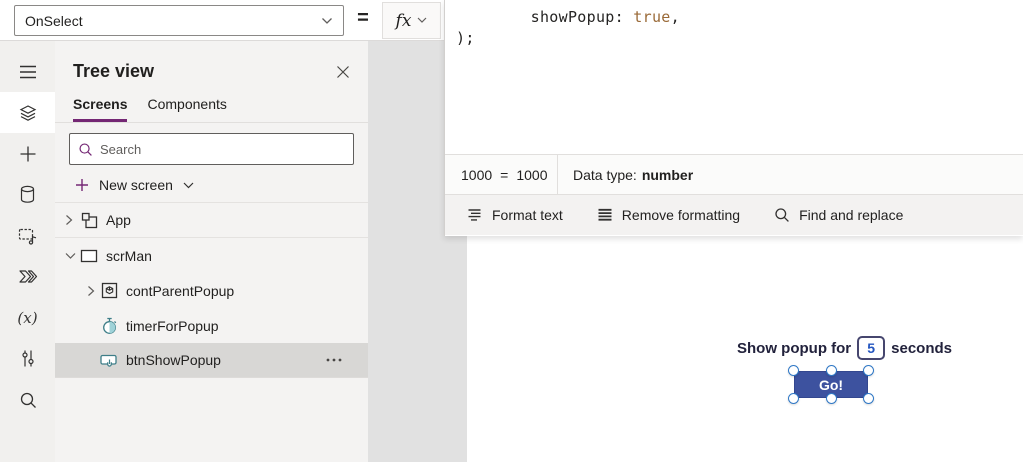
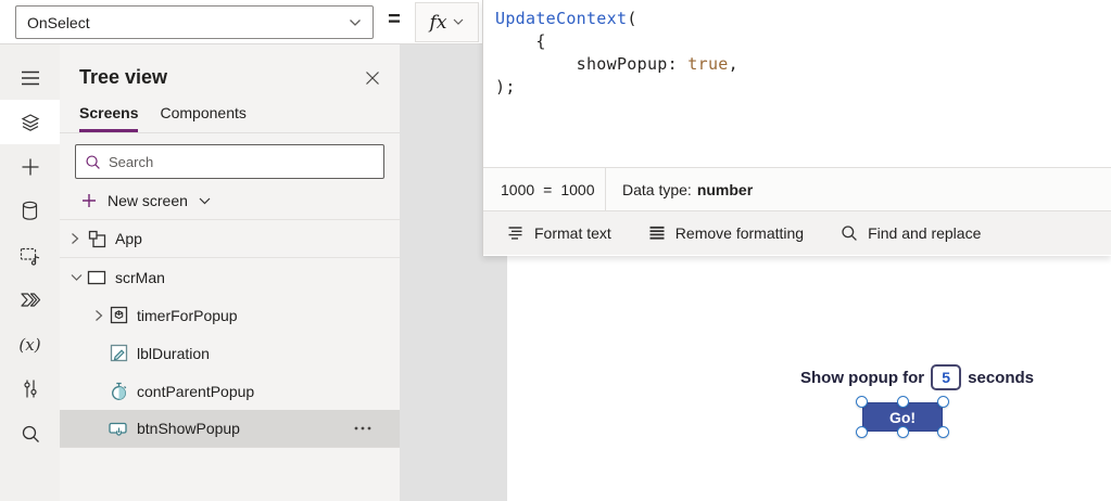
  OnSelect
  =
  fx
  (x)
  Tree view
  Screens
  Components
  Search
  New screen
  App
  scrMan
- contParentPopup
+ timerForPopup
+ lblDuration
- timerForPopup
+ contParentPopup
  btnShowPopup
  Show popup for
  5
  seconds
  Go!
+ UpdateContext(
+ {
  showPopup: true,
  );
  1000
  =
  1000
  Data type:
  number
  Format text
  Remove formatting
  Find and replace
